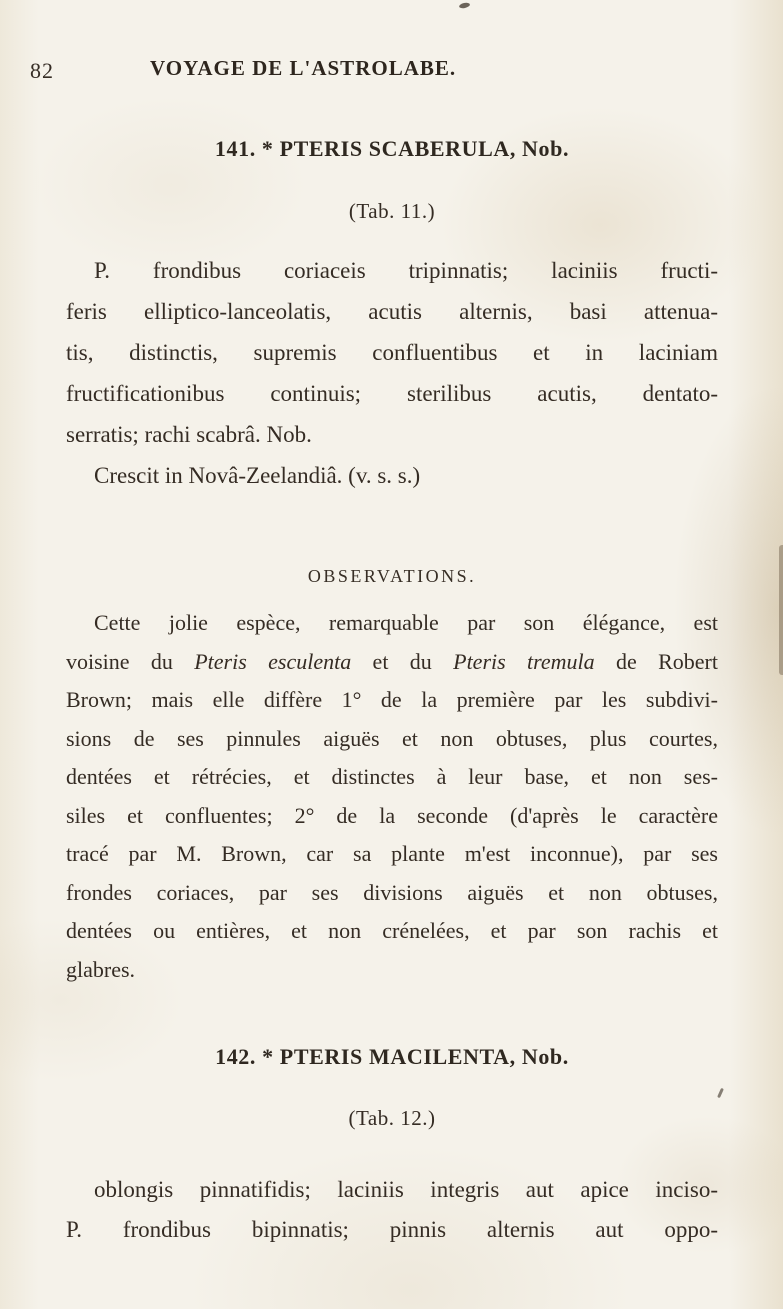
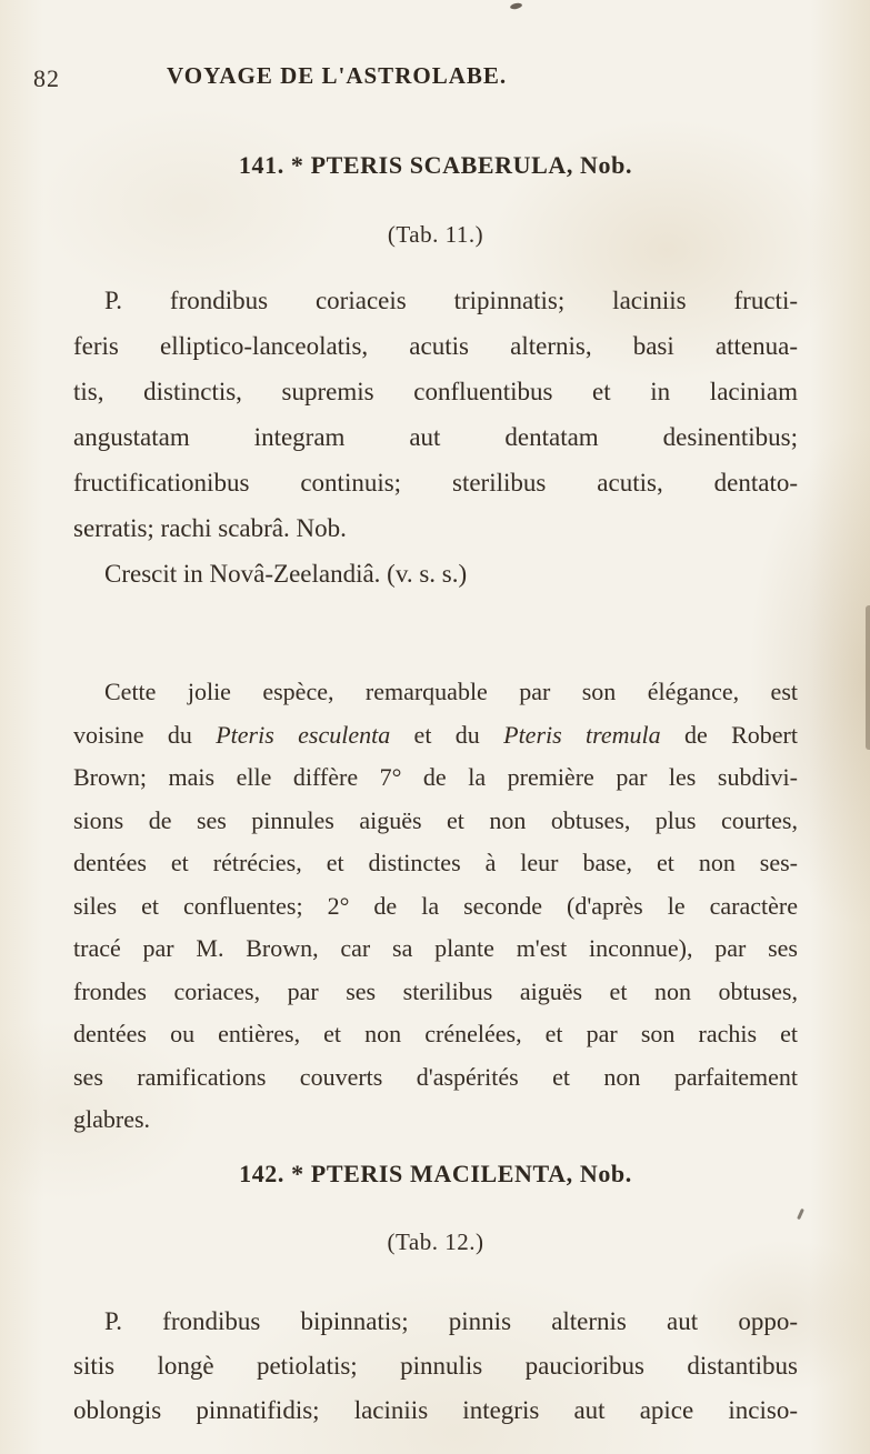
  82
  VOYAGE DE L'ASTROLABE.
  141. * PTERIS SCABERULA, Nob.
  (Tab. 11.)
  P. frondibus coriaceis tripinnatis; laciniis fructi-
  feris elliptico-lanceolatis, acutis alternis, basi attenua-
  tis, distinctis, supremis confluentibus et in laciniam
+ angustatam integram aut dentatam desinentibus;
  fructificationibus continuis; sterilibus acutis, dentato-
  serratis; rachi scabrâ. Nob.
  Crescit in Novâ-Zeelandiâ. (v. s. s.)
- OBSERVATIONS.
  Cette jolie espèce, remarquable par son élégance, est
  voisine du Pteris esculenta et du Pteris tremula de Robert
- Brown; mais elle diffère 1° de la première par les subdivi-
+ Brown; mais elle diffère 7° de la première par les subdivi-
  sions de ses pinnules aiguës et non obtuses, plus courtes,
  dentées et rétrécies, et distinctes à leur base, et non ses-
  siles et confluentes; 2° de la seconde (d'après le caractère
  tracé par M. Brown, car sa plante m'est inconnue), par ses
- frondes coriaces, par ses divisions aiguës et non obtuses,
+ frondes coriaces, par ses sterilibus aiguës et non obtuses,
  dentées ou entières, et non crénelées, et par son rachis et
+ ses ramifications couverts d'aspérités et non parfaitement
  glabres.
  142. * PTERIS MACILENTA, Nob.
  (Tab. 12.)
- oblongis pinnatifidis; laciniis integris aut apice inciso-
+ P. frondibus bipinnatis; pinnis alternis aut oppo-
+ sitis longè petiolatis; pinnulis paucioribus distantibus
- P. frondibus bipinnatis; pinnis alternis aut oppo-
+ oblongis pinnatifidis; laciniis integris aut apice inciso-
